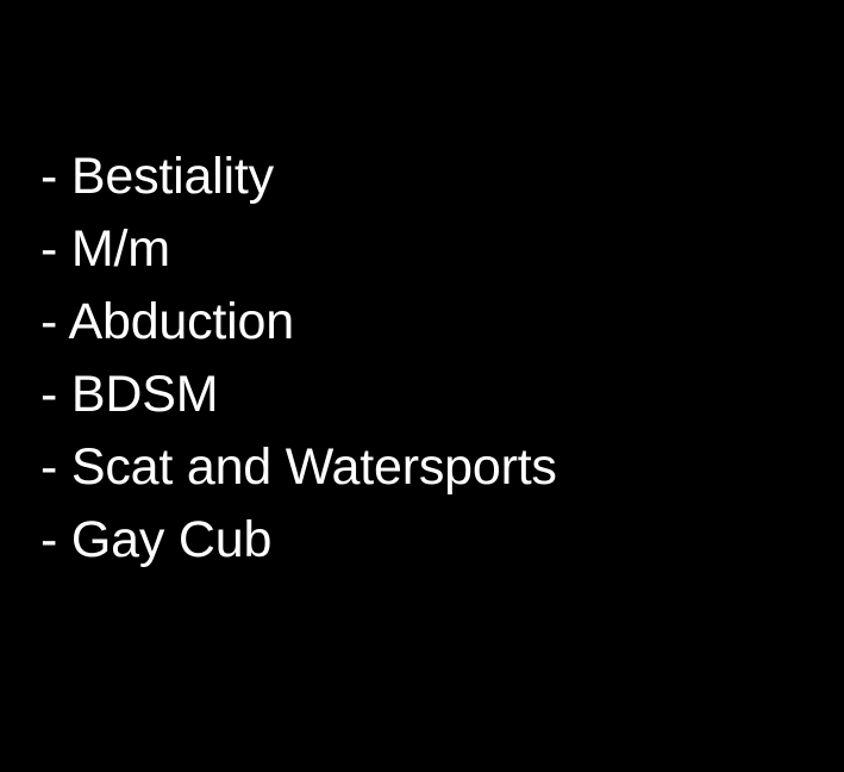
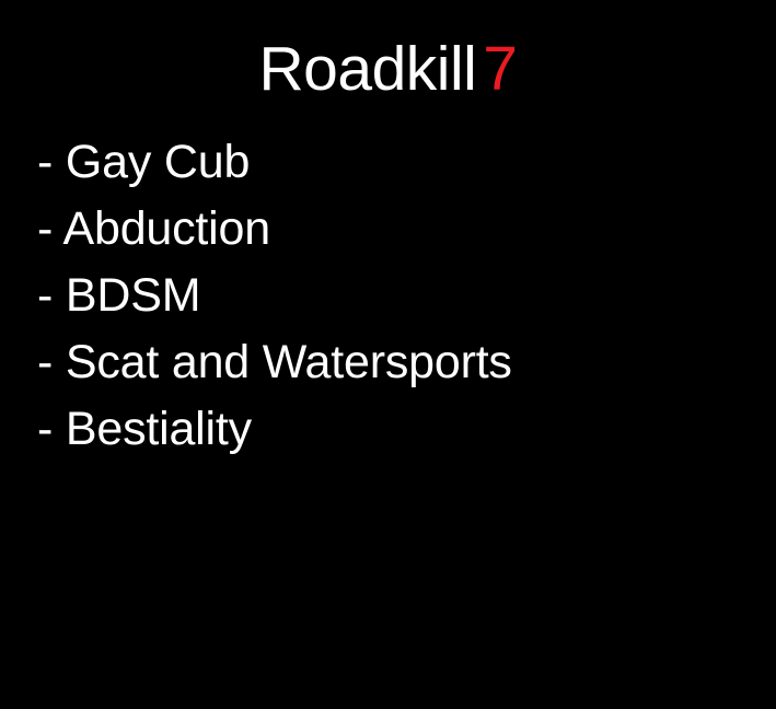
+ Roadkill7
- - Bestiality
+ - Gay Cub
- - M/m
  - Abduction
  - BDSM
  - Scat and Watersports
- - Gay Cub
+ - Bestiality
